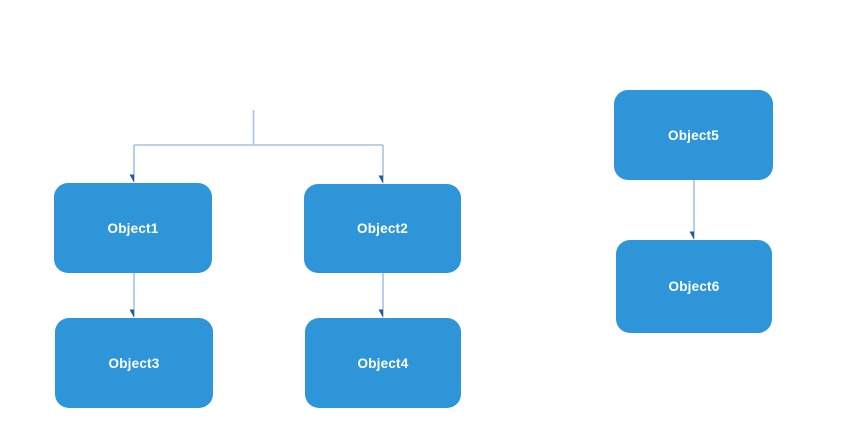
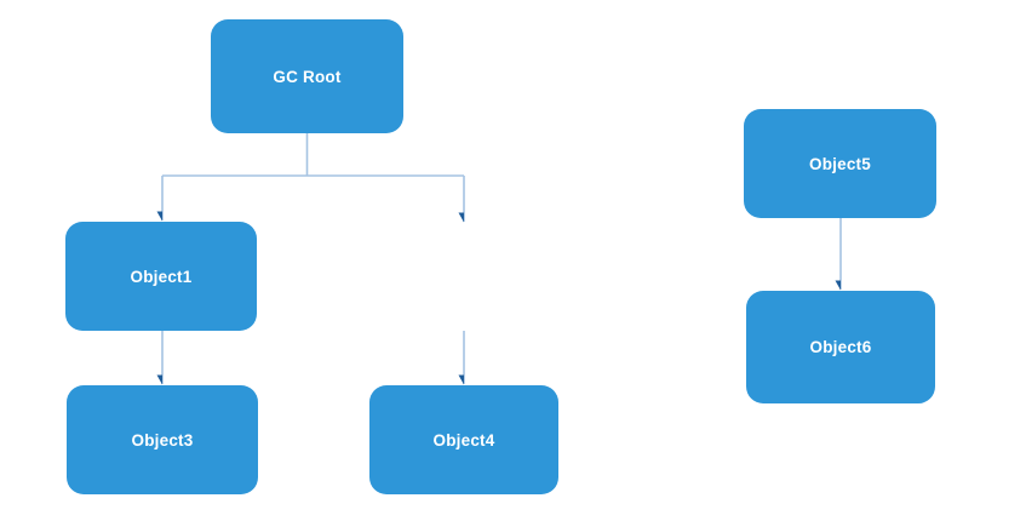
+ GC Root
  Object1
- Object2
  Object3
  Object4
  Object5
  Object6
